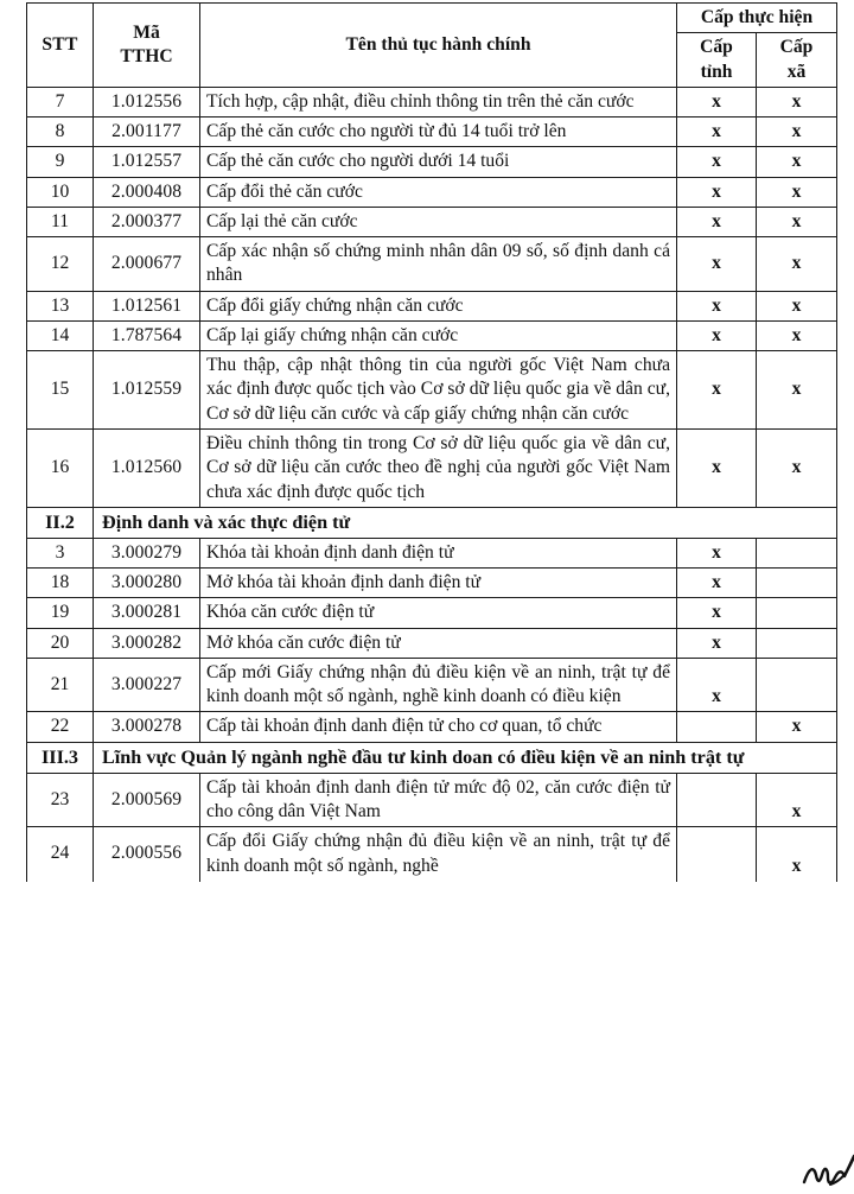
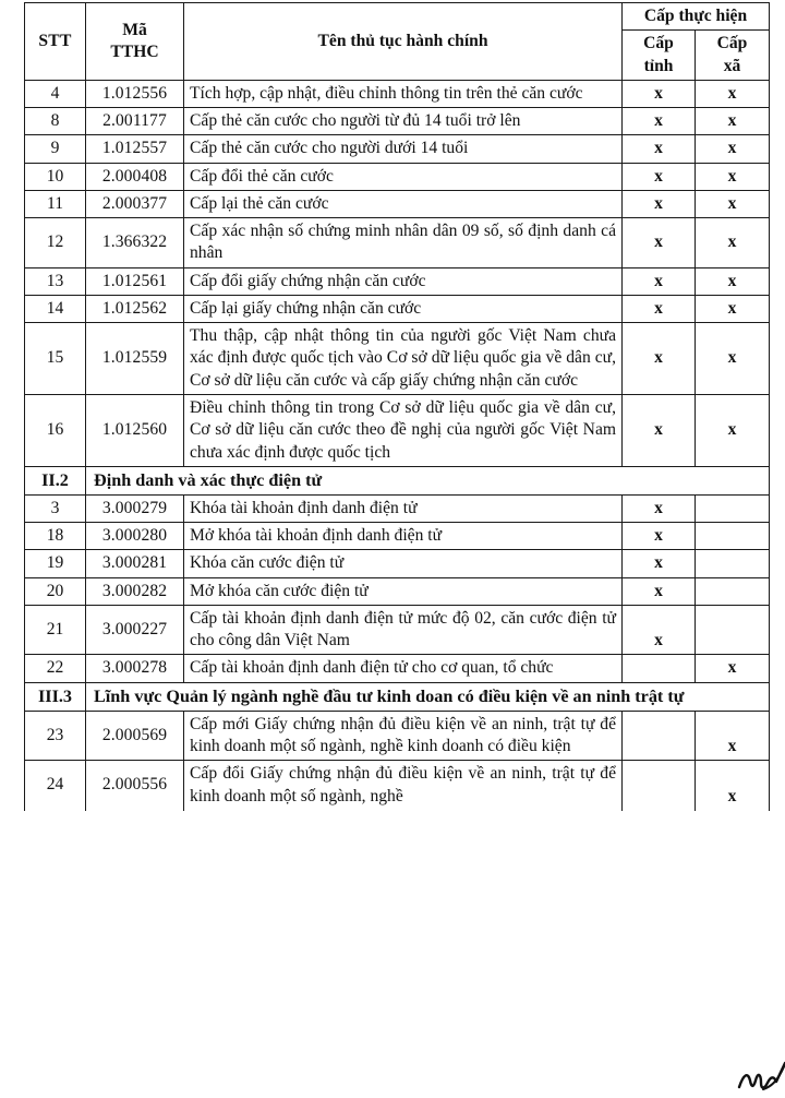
  STT	Mã TTHC	Tên thủ tục hành chính	Cấp thực hiện
  Cấp tỉnh	Cấp xã
- 7	1.012556	Tích hợp, cập nhật, điều chỉnh thông tin trên thẻ căn cước	x	x
+ 4	1.012556	Tích hợp, cập nhật, điều chỉnh thông tin trên thẻ căn cước	x	x
  8	2.001177	Cấp thẻ căn cước cho người từ đủ 14 tuổi trở lên	x	x
  9	1.012557	Cấp thẻ căn cước cho người dưới 14 tuổi	x	x
  10	2.000408	Cấp đổi thẻ căn cước	x	x
  11	2.000377	Cấp lại thẻ căn cước	x	x
- 12	2.000677	Cấp xác nhận số chứng minh nhân dân 09 số, số định danh cá nhân	x	x
+ 12	1.366322	Cấp xác nhận số chứng minh nhân dân 09 số, số định danh cá nhân	x	x
  13	1.012561	Cấp đổi giấy chứng nhận căn cước	x	x
- 14	1.787564	Cấp lại giấy chứng nhận căn cước	x	x
+ 14	1.012562	Cấp lại giấy chứng nhận căn cước	x	x
  15	1.012559	Thu thập, cập nhật thông tin của người gốc Việt Nam chưa xác định được quốc tịch vào Cơ sở dữ liệu quốc gia về dân cư, Cơ sở dữ liệu căn cước và cấp giấy chứng nhận căn cước	x	x
  16	1.012560	Điều chỉnh thông tin trong Cơ sở dữ liệu quốc gia về dân cư, Cơ sở dữ liệu căn cước theo đề nghị của người gốc Việt Nam chưa xác định được quốc tịch	x	x
  II.2	Định danh và xác thực điện tử
  3	3.000279	Khóa tài khoản định danh điện tử	x
  18	3.000280	Mở khóa tài khoản định danh điện tử	x
  19	3.000281	Khóa căn cước điện tử	x
  20	3.000282	Mở khóa căn cước điện tử	x
- 21	3.000227	Cấp mới Giấy chứng nhận đủ điều kiện về an ninh, trật tự để kinh doanh một số ngành, nghề kinh doanh có điều kiện	x
+ 21	3.000227	Cấp tài khoản định danh điện tử mức độ 02, căn cước điện tử cho công dân Việt Nam	x
  22	3.000278	Cấp tài khoản định danh điện tử cho cơ quan, tổ chức		x
  III.3	Lĩnh vực Quản lý ngành nghề đầu tư kinh doan có điều kiện về an ninh trật tự
- 23	2.000569	Cấp tài khoản định danh điện tử mức độ 02, căn cước điện tử cho công dân Việt Nam		x
+ 23	2.000569	Cấp mới Giấy chứng nhận đủ điều kiện về an ninh, trật tự để kinh doanh một số ngành, nghề kinh doanh có điều kiện		x
  24	2.000556	Cấp đổi Giấy chứng nhận đủ điều kiện về an ninh, trật tự để kinh doanh một số ngành, nghề		x
